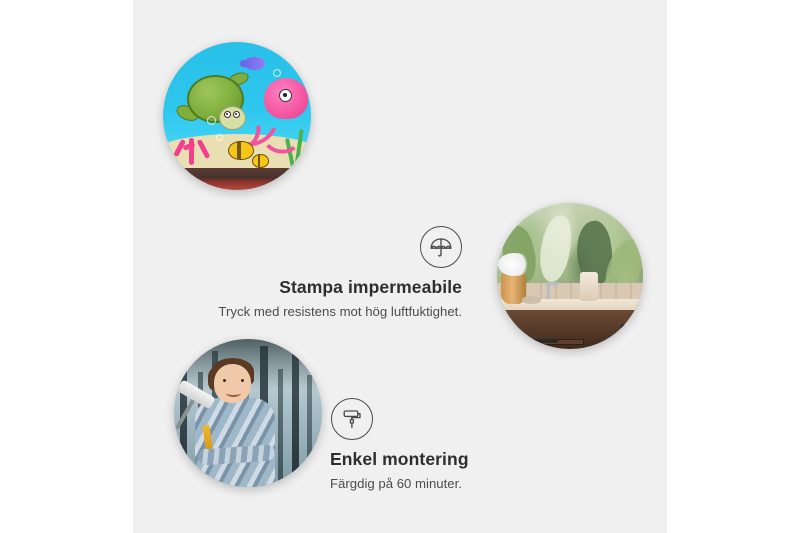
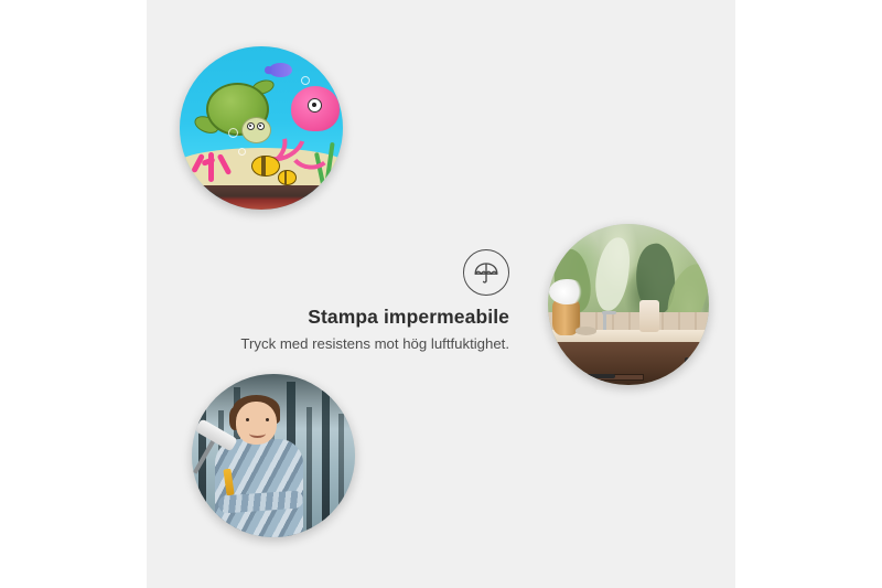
  Stampa impermeabile
  Tryck med resistens mot hög luftfuktighet.
- Enkel montering
- Färgdig på 60 minuter.
